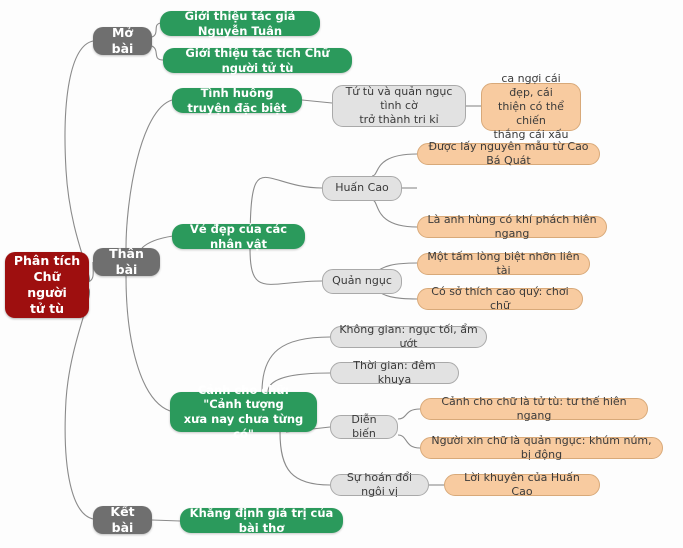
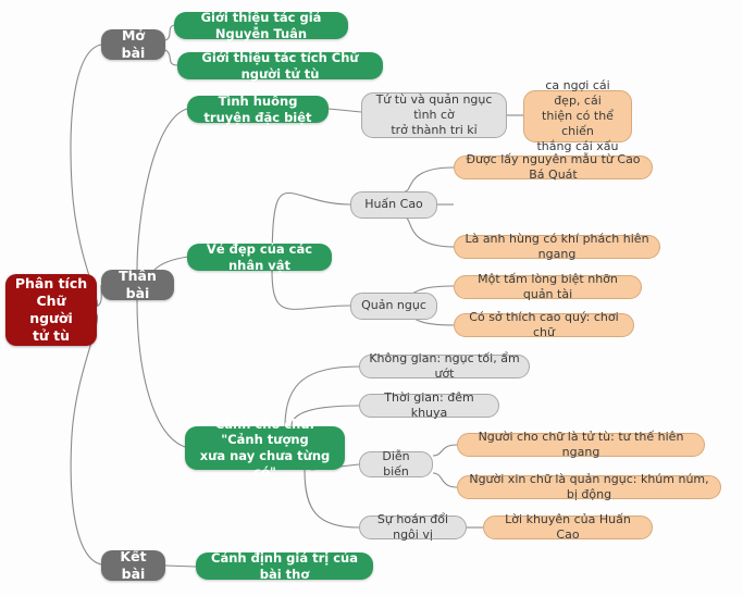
  Phân tích
  Chữ người
  tử tù
  Mở bài
  Giới thiệu tác giả Nguyễn Tuân
  Giới thiệu tác tích Chữ người tử tù
  Thân bài
  Tình huống truyện đặc biệt
  Tứ tù và quản ngục tình cờ
  trở thành tri kỉ
  ca ngợi cái đẹp, cái
  thiện có thể chiến
  thắng cái xấu
  Vẻ đẹp của các nhân vật
  Huấn Cao
  Được lấy nguyên mẫu từ Cao Bá Quát
  Là anh hùng có khí phách hiên ngang
  Quản ngục
- Một tấm lòng biệt nhỡn liên tài
+ Một tấm lòng biệt nhỡn quản tài
  Có sở thích cao quý: chơi chữ
  Cảnh cho chữ: "Cảnh tượng
  xưa nay chưa từng có"
  Không gian: ngục tối, ẩm ướt
  Thời gian: đêm khuya
  Diễn biến
- Cảnh cho chữ là tử tù: tư thế hiên ngang
+ Người cho chữ là tử tù: tư thế hiên ngang
  Người xin chữ là quản ngục: khúm núm, bị động
  Sự hoán đổi ngôi vị
  Lời khuyên của Huấn Cao
  Kết bài
- Khẳng định giá trị của bài thơ
+ Cảnh định giá trị của bài thơ
